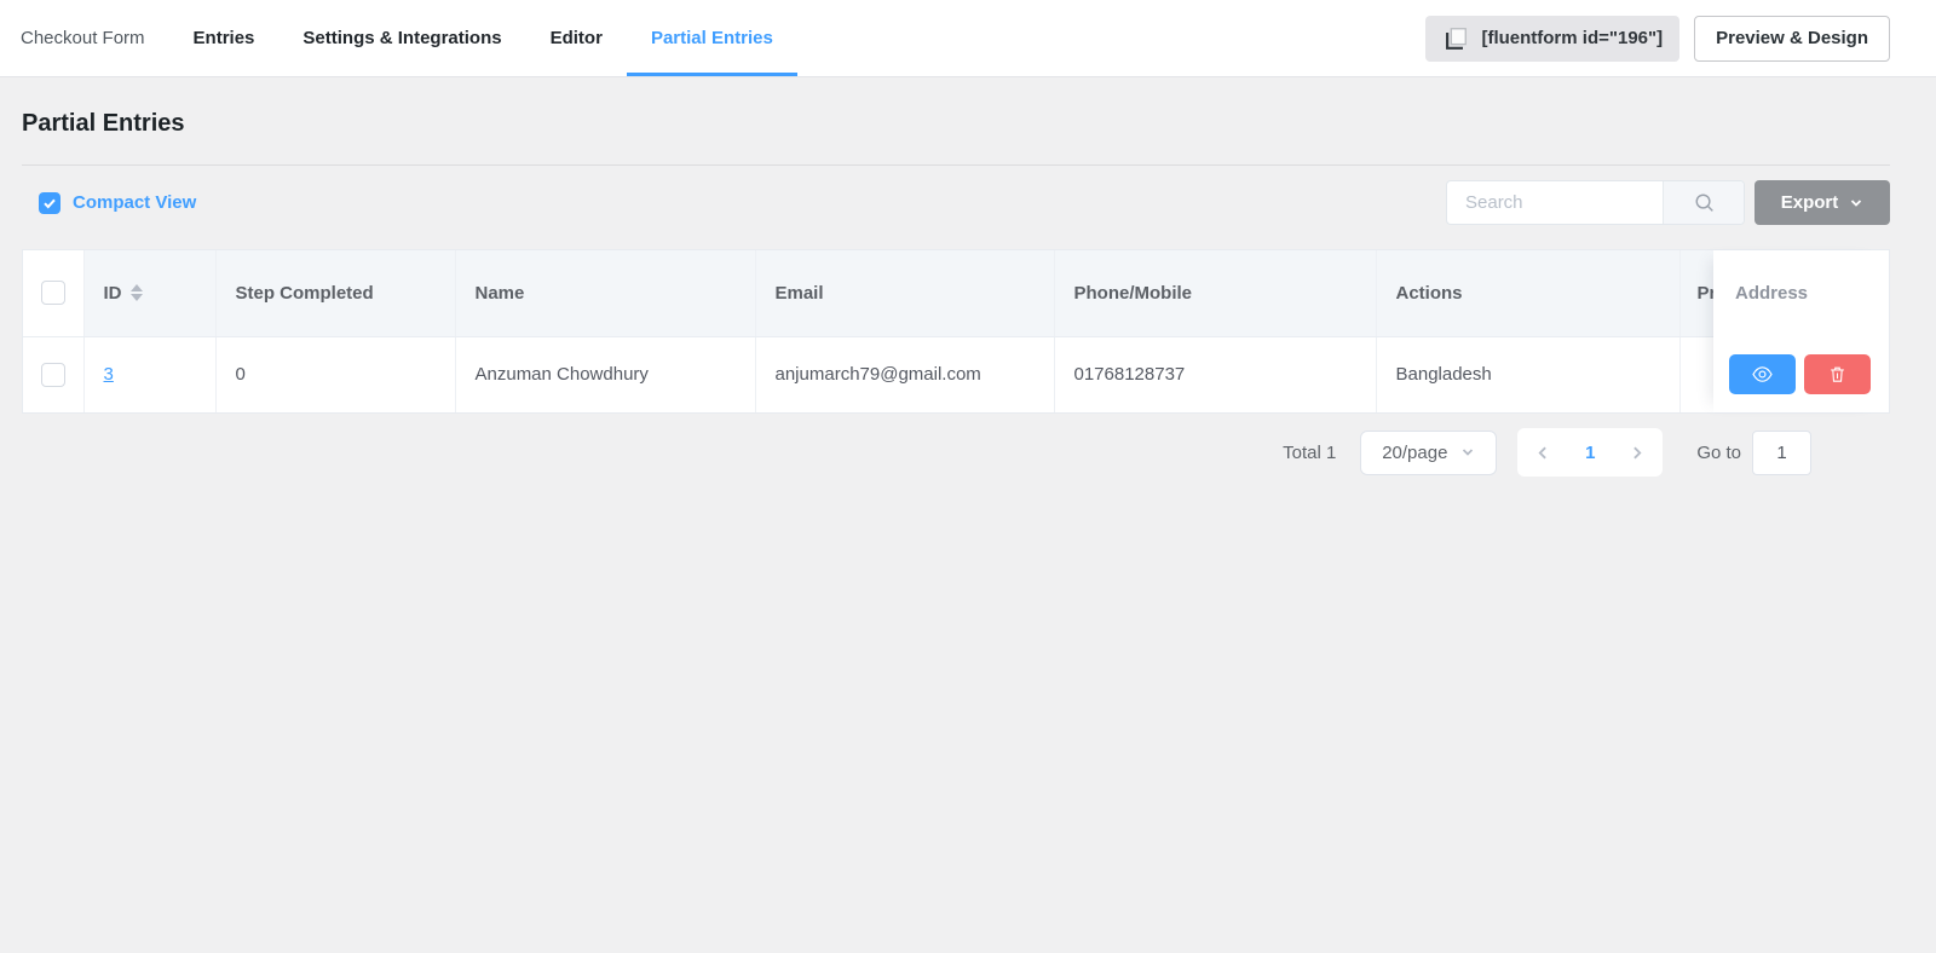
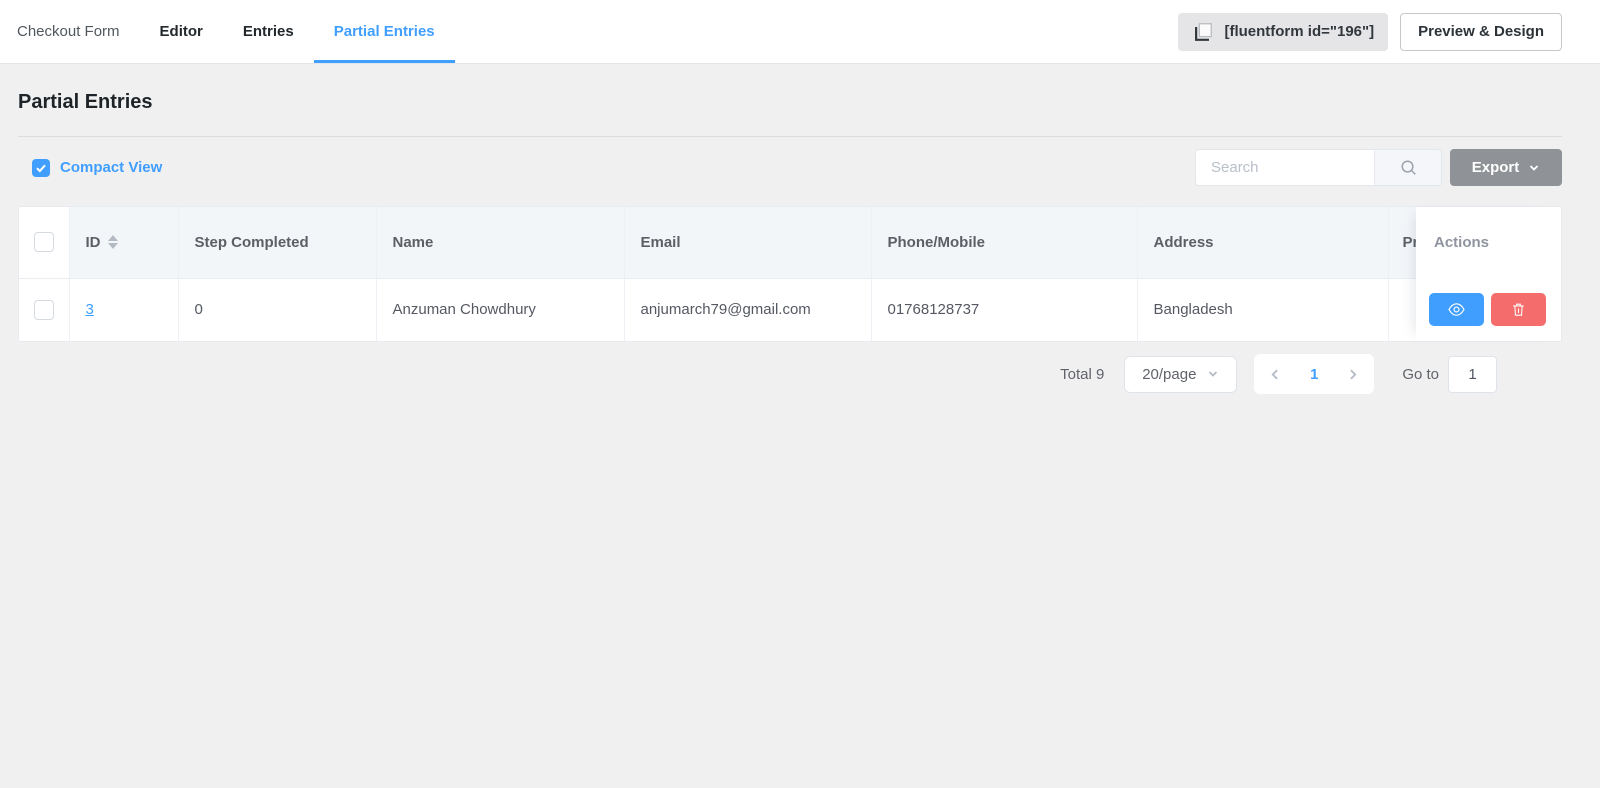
  Checkout Form
- Entries
+ Editor
- Settings & Integrations
- Editor
+ Entries
  Partial Entries
  [fluentform id="196"]
  Preview & Design
  Partial Entries
  Compact View
  Search
  Export
- 	ID	Step Completed	Name	Email	Phone/Mobile	Actions	P
+ 	ID	Step Completed	Name	Email	Phone/Mobile	Address	P
  	3	0	Anzuman Chowdhury	anjumarch79@gmail.com	01768128737	Bangladesh
- Address
+ Actions
- Total 1
+ Total 9
  20/page
  1
  Go to
  1
